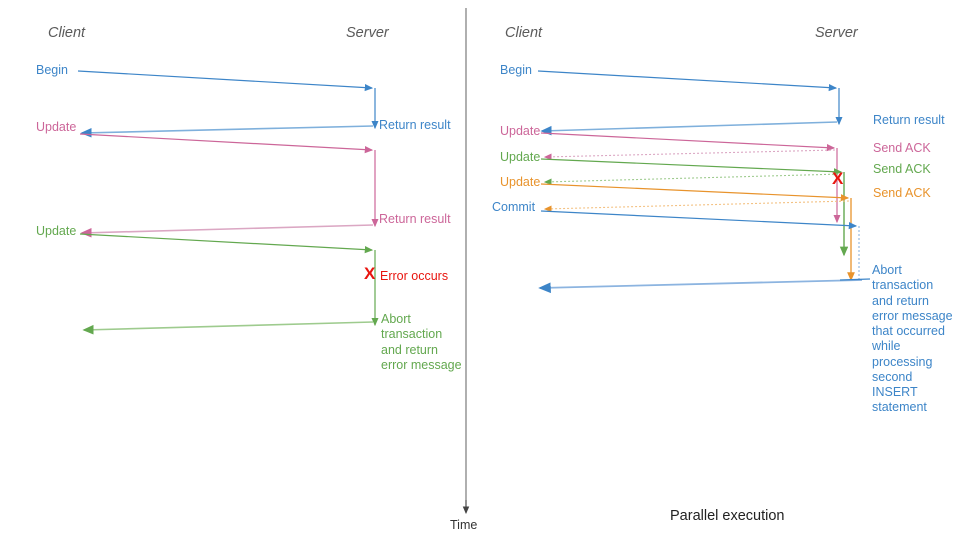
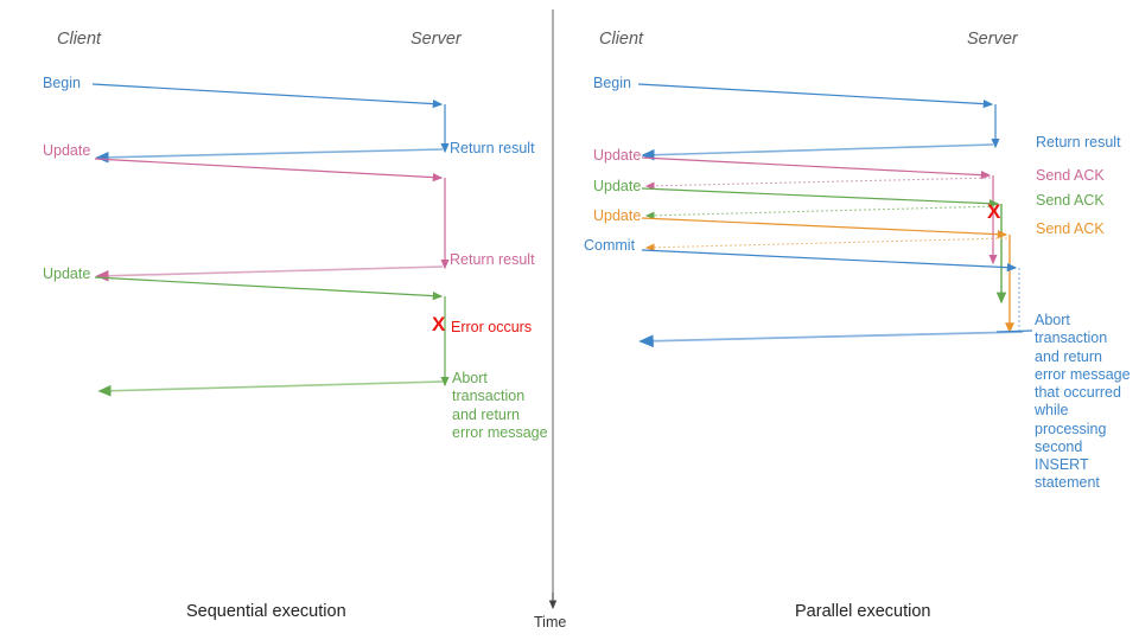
  Client
  Server
  Begin
  Return result
  Update
  Return result
  Update
  X
  Error occurs
  Abort
  transaction
  and return
  error message
+ Sequential execution
  Client
  Server
  Begin
  Update
  Update
  Update
  Commit
  Return result
  Send ACK
  Send ACK
  Send ACK
  X
  Abort
  transaction
  and return
  error message
  that occurred
  while
  processing
  second
  INSERT
  statement
  Parallel execution
  Time
